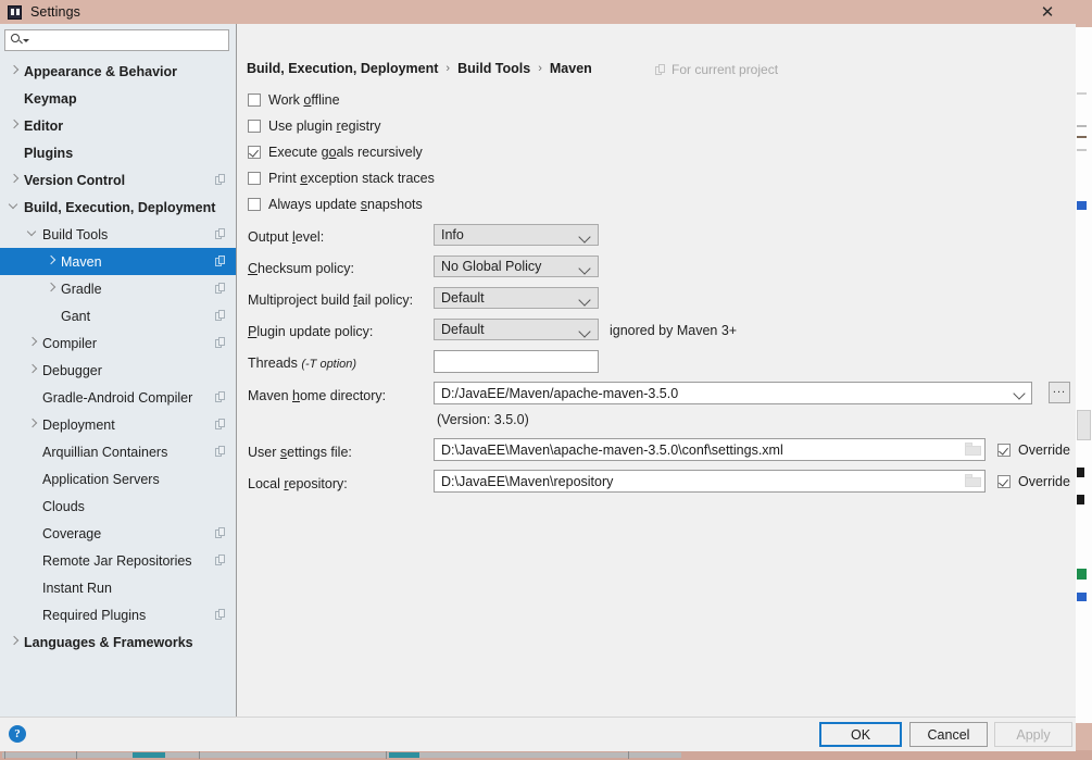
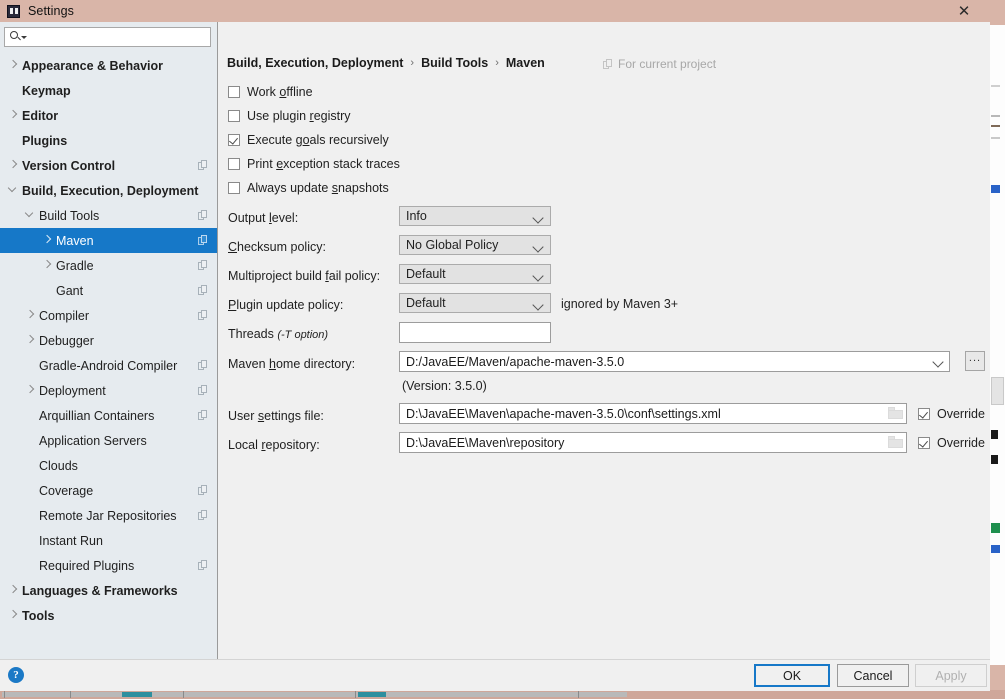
  Settings
  ✕
  Appearance & Behavior
  Keymap
  Editor
  Plugins
  Version Control
  Build, Execution, Deployment
  Build Tools
  Maven
  Gradle
  Gant
  Compiler
  Debugger
  Gradle-Android Compiler
  Deployment
  Arquillian Containers
  Application Servers
  Clouds
  Coverage
  Remote Jar Repositories
  Instant Run
  Required Plugins
  Languages & Frameworks
+ Tools
  Build, Execution, Deployment
  ›
  Build Tools
  ›
  Maven
  For current project
  Work offline
  Use plugin registry
  Execute goals recursively
  Print exception stack traces
  Always update snapshots
  Output level:
  Info
  Checksum policy:
  No Global Policy
  Multiproject build fail policy:
  Default
  Plugin update policy:
  Default
  ignored by Maven 3+
  Threads (-T option)
  Maven home directory:
  D:/JavaEE/Maven/apache-maven-3.5.0
  ...
  (Version: 3.5.0)
  User settings file:
  D:\JavaEE\Maven\apache-maven-3.5.0\conf\settings.xml
  Override
  Local repository:
  D:\JavaEE\Maven\repository
  Override
  ?
  OK
  Cancel
  Apply
